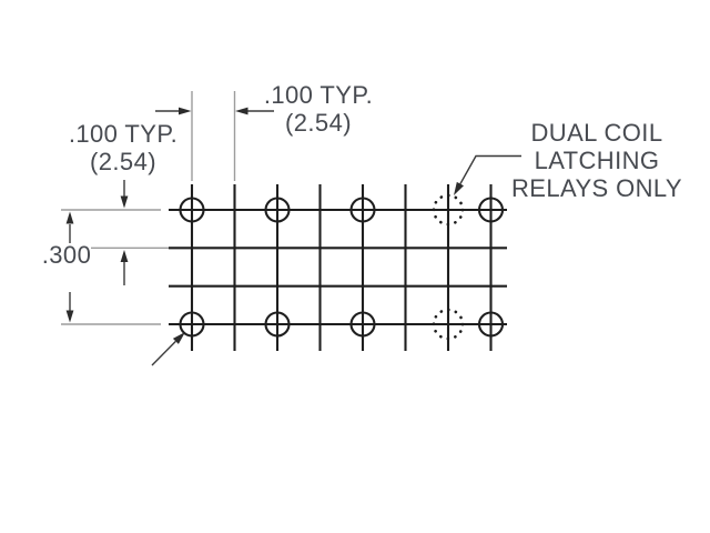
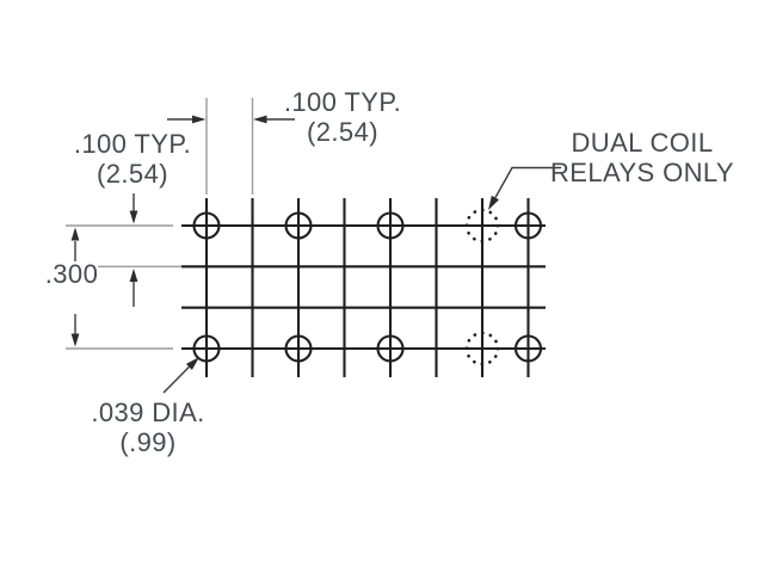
  .100 TYP.
  (2.54)
  .100 TYP.
  (2.54)
  .300
+ .039 DIA.
+ (.99)
  DUAL COIL
- LATCHING
  RELAYS ONLY
